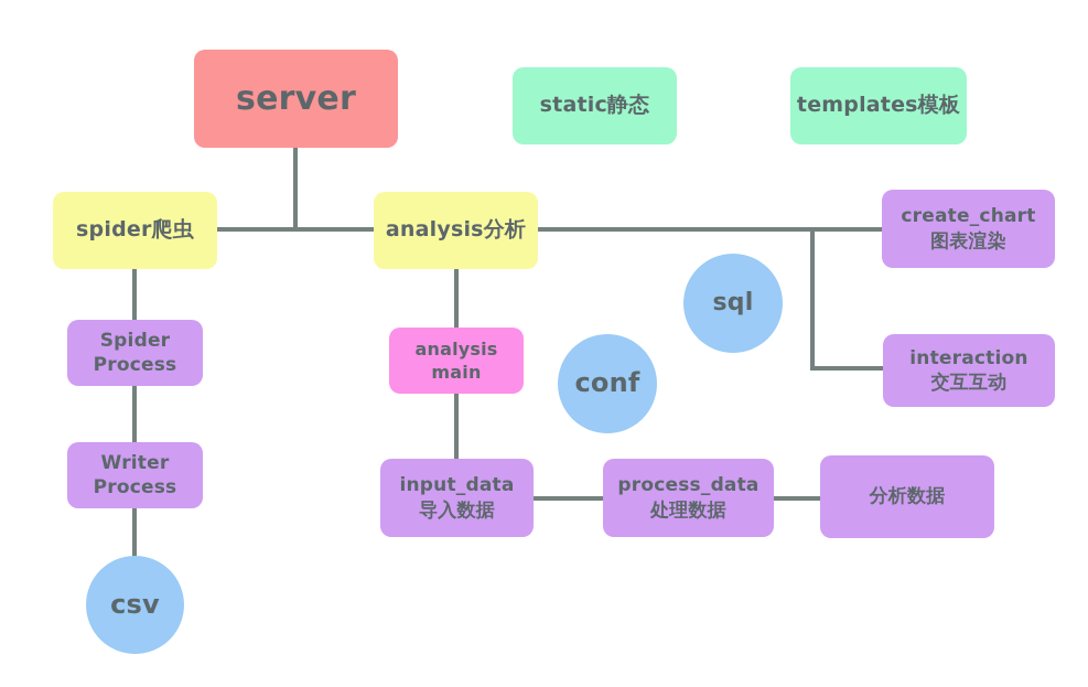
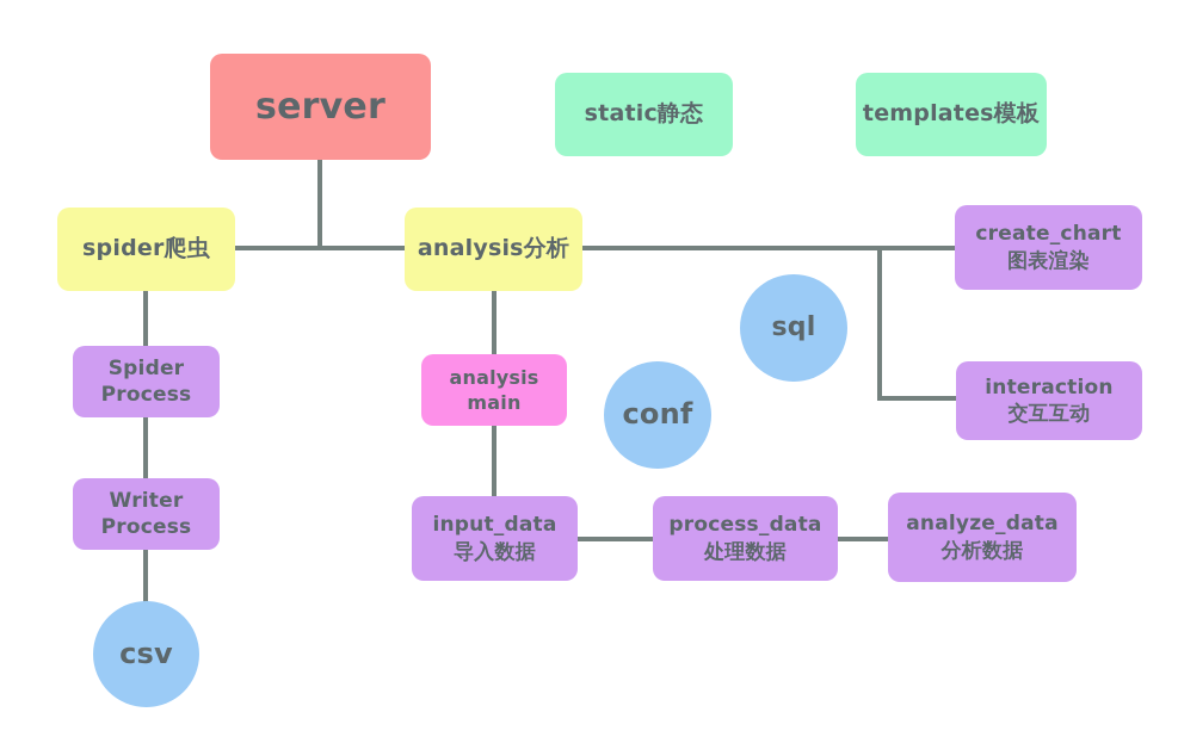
  server
  static静态
  templates模板
  spider爬虫
  analysis分析
  create_chart
  图表渲染
  interaction
  交互互动
  Spider
  Process
  Writer
  Process
  analysis
  main
  input_data
  导入数据
  process_data
  处理数据
+ analyze_data
  分析数据
  sql
  conf
  csv
